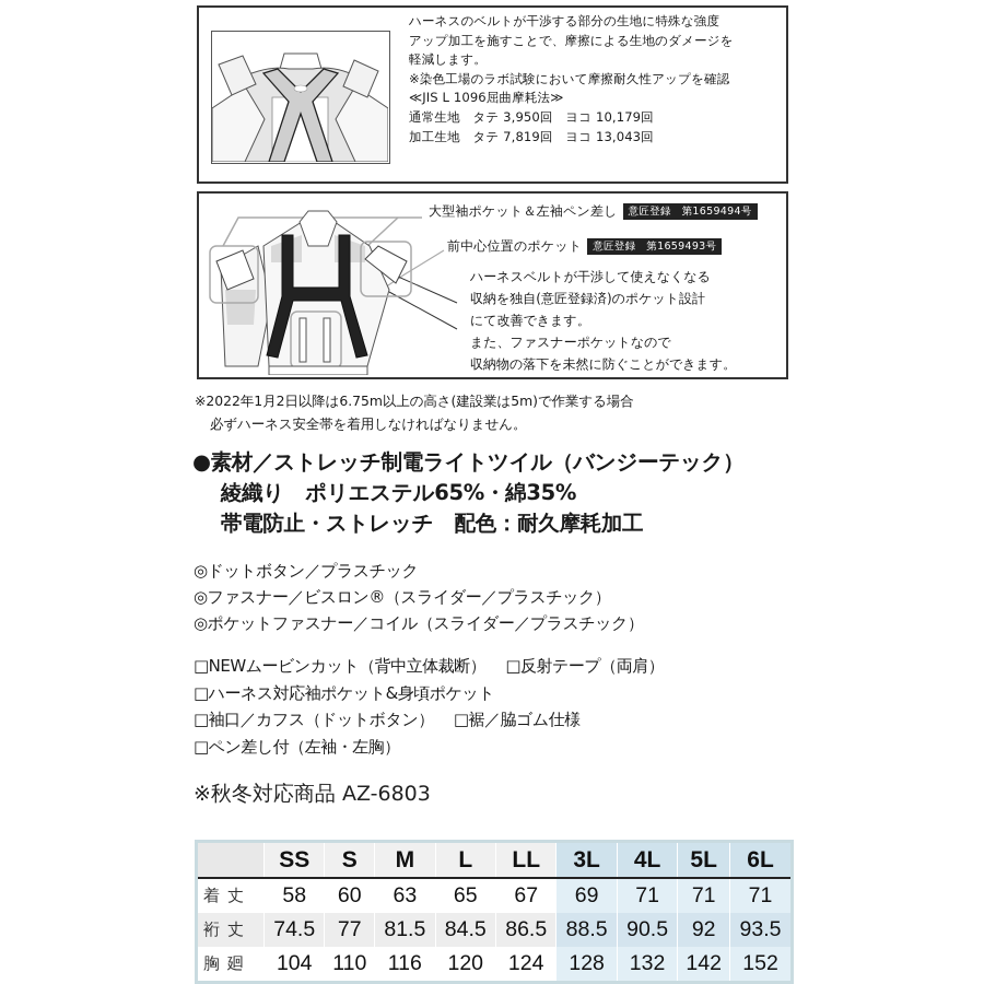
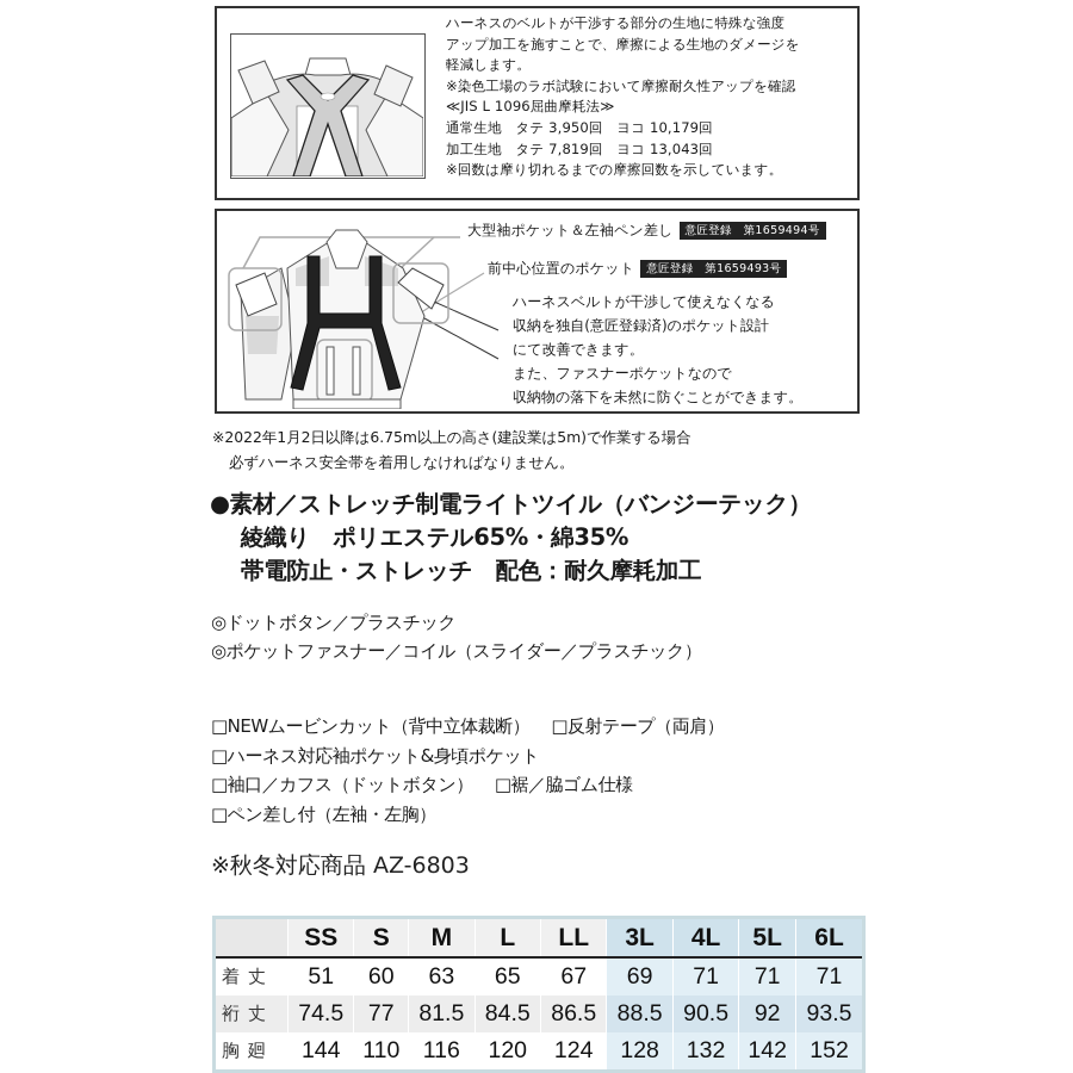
  ハーネスのベルトが干渉する部分の生地に特殊な強度
  アップ加工を施すことで、摩擦による生地のダメージを
  軽減します。
  ※染色工場のラボ試験において摩擦耐久性アップを確認
  ≪JIS L 1096屈曲摩耗法≫
  通常生地 タテ 3,950回 ヨコ 10,179回
  加工生地 タテ 7,819回 ヨコ 13,043回
+ ※回数は摩り切れるまでの摩擦回数を示しています。
  大型袖ポケット＆左袖ペン差し
  意匠登録 第1659494号
  前中心位置のポケット
  意匠登録 第1659493号
  ハーネスベルトが干渉して使えなくなる
  収納を独自(意匠登録済)のポケット設計
  にて改善できます。
  また、ファスナーポケットなので
  収納物の落下を未然に防ぐことができます。
  ※2022年1月2日以降は6.75m以上の高さ(建設業は5m)で作業する場合
  必ずハーネス安全帯を着用しなければなりません。
  ●素材／ストレッチ制電ライトツイル（バンジーテック）
  綾織り ポリエステル65%・綿35%
  帯電防止・ストレッチ 配色：耐久摩耗加工
  ◎ドットボタン／プラスチック
- ◎ファスナー／ビスロン®（スライダー／プラスチック）
  ◎ポケットファスナー／コイル（スライダー／プラスチック）
  □NEWムービンカット（背中立体裁断） □反射テープ（両肩）
  □ハーネス対応袖ポケット&身頃ポケット
  □袖口／カフス（ドットボタン） □裾／脇ゴム仕様
  □ペン差し付（左袖・左胸）
  ※秋冬対応商品 AZ-6803
  	SS	S	M	L	LL	3L	4L	5L	6L
- 着丈	58	60	63	65	67	69	71	71	71
+ 着丈	51	60	63	65	67	69	71	71	71
  裄丈	74.5	77	81.5	84.5	86.5	88.5	90.5	92	93.5
- 胸廻	104	110	116	120	124	128	132	142	152
+ 胸廻	144	110	116	120	124	128	132	142	152
